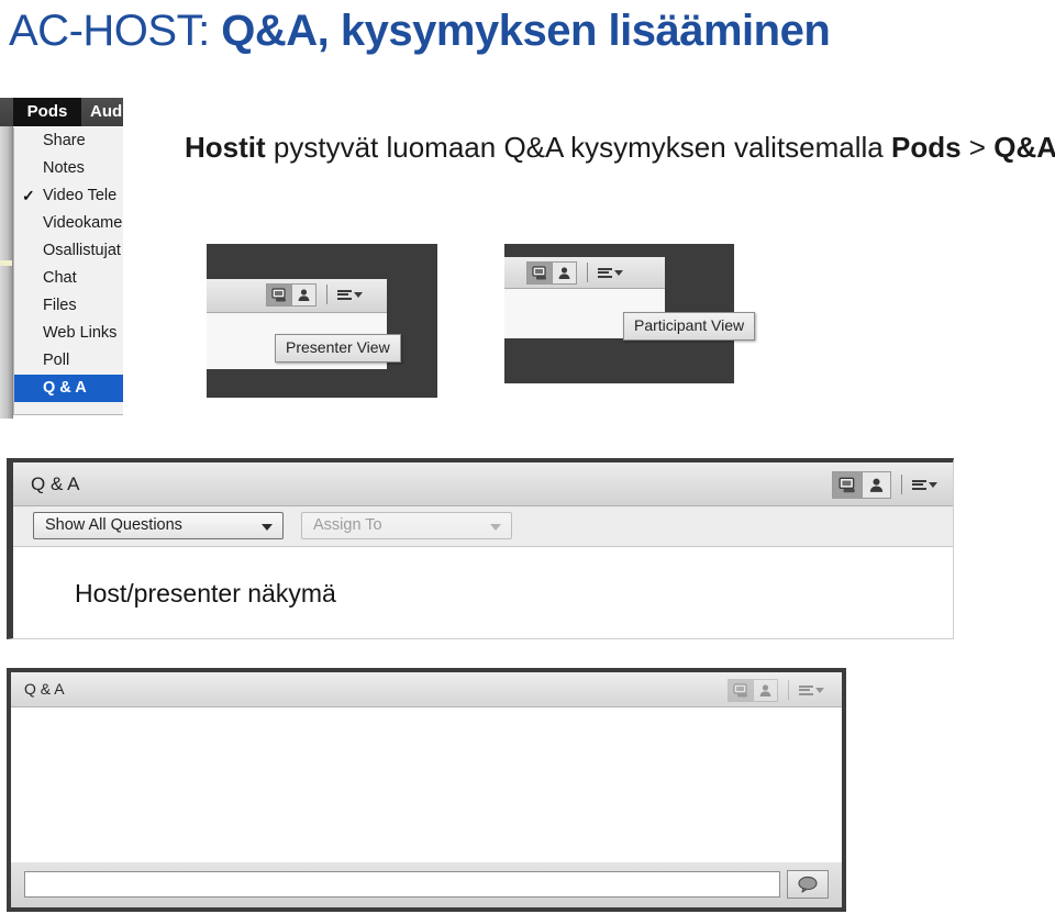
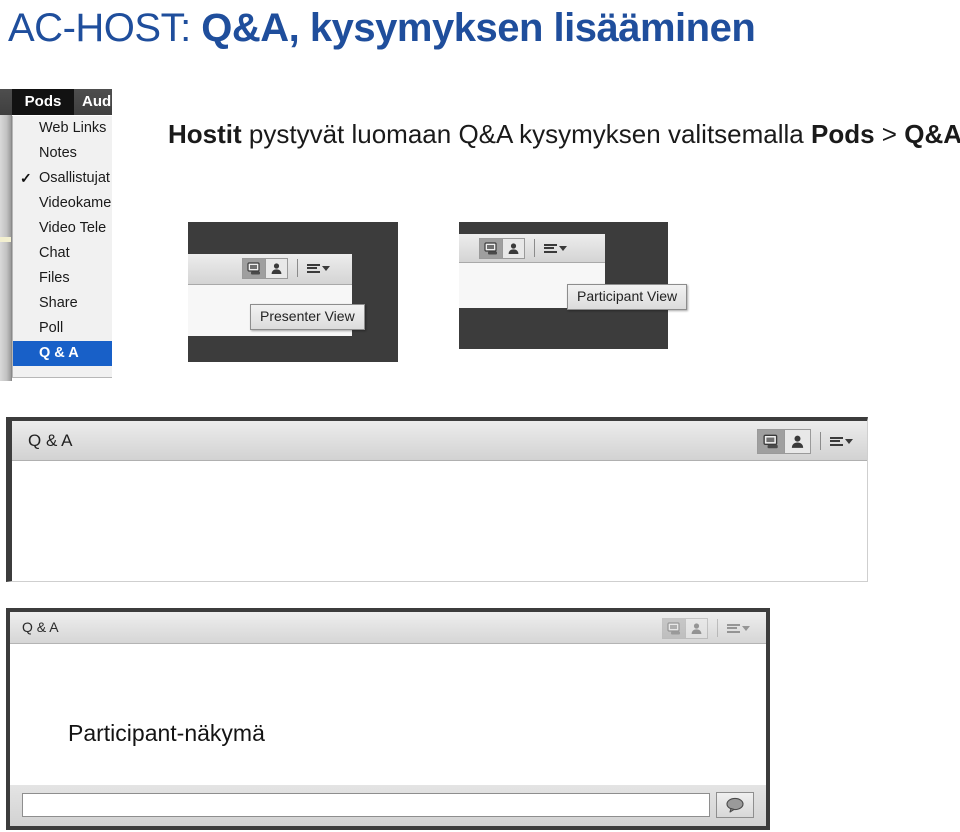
  AC-HOST: Q&A, kysymyksen lisääminen
  Hostit pystyvät luomaan Q&A kysymyksen valitsemalla Pods > Q&A
  Pods
  Aud
- Share
+ Web Links
  Notes
- Video Tele
+ Osallistujat
  Videokame
- Osallistujat
+ Video Tele
  Chat
  Files
- Web Links
+ Share
  Poll
  Q & A
  Presenter View
  Participant View
  Q & A
- Show All Questions
- Assign To
- Host/presenter näkymä
  Q & A
+ Participant-näkymä
